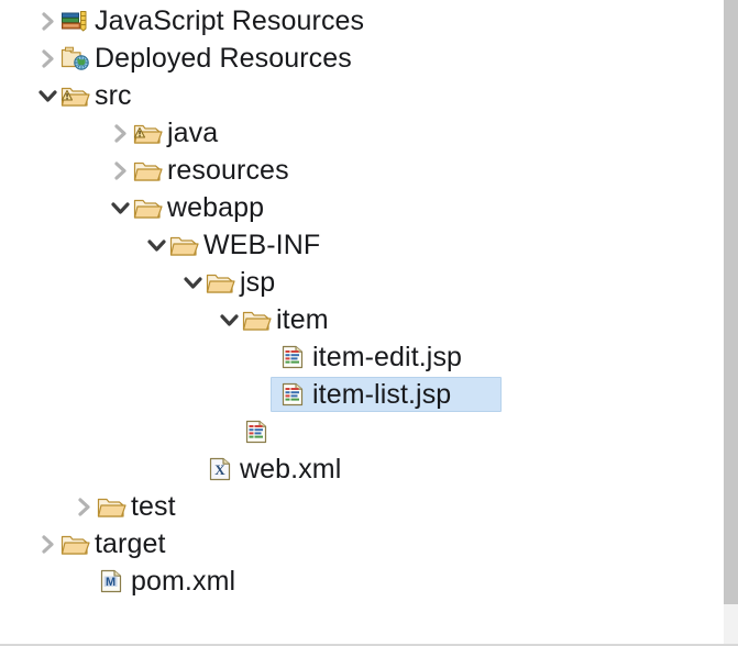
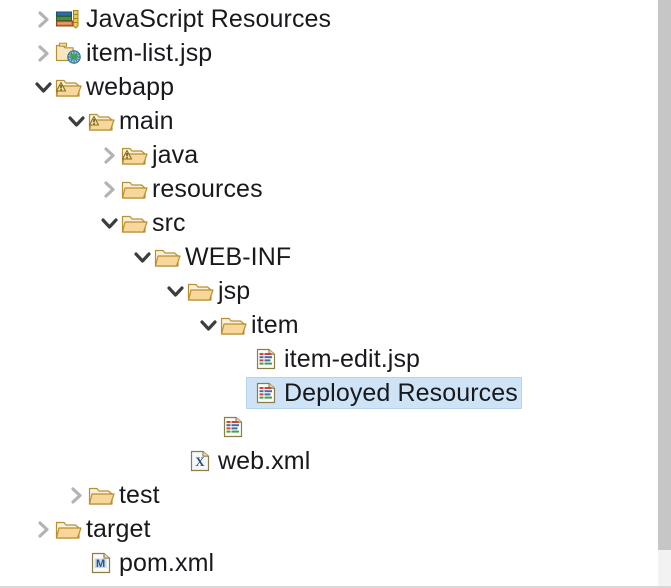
  JavaScript Resources
- Deployed Resources
+ item-list.jsp
- src
+ webapp
+ main
  java
  resources
- webapp
+ src
  WEB-INF
  jsp
  item
  item-edit.jsp
- item-list.jsp
+ Deployed Resources
  X
  web.xml
  test
  target
  M
  pom.xml
